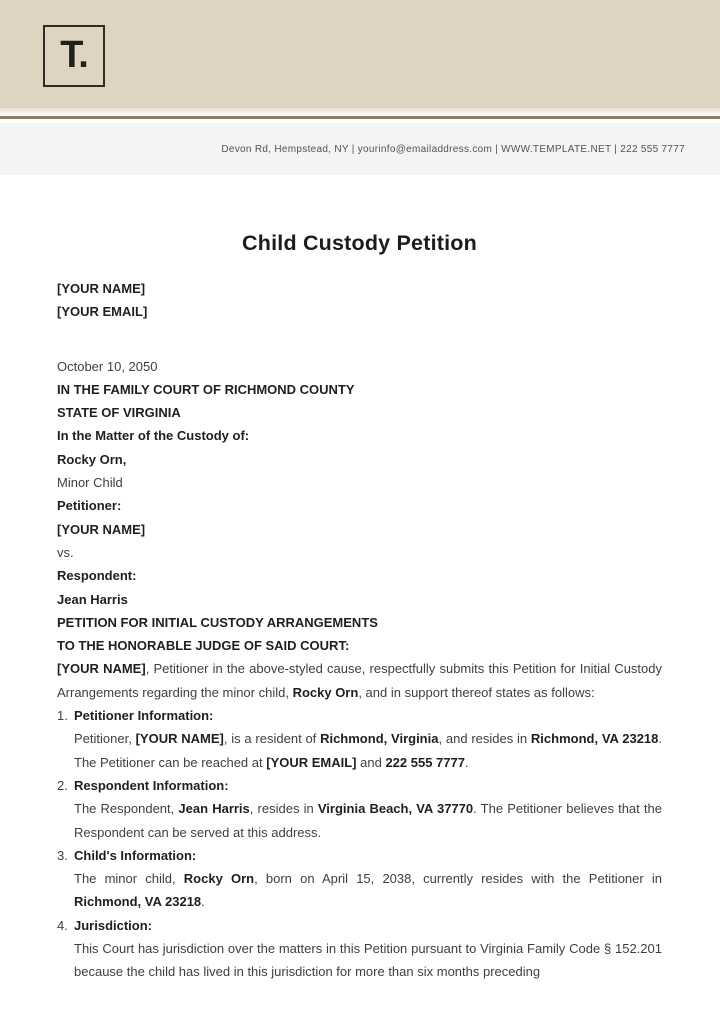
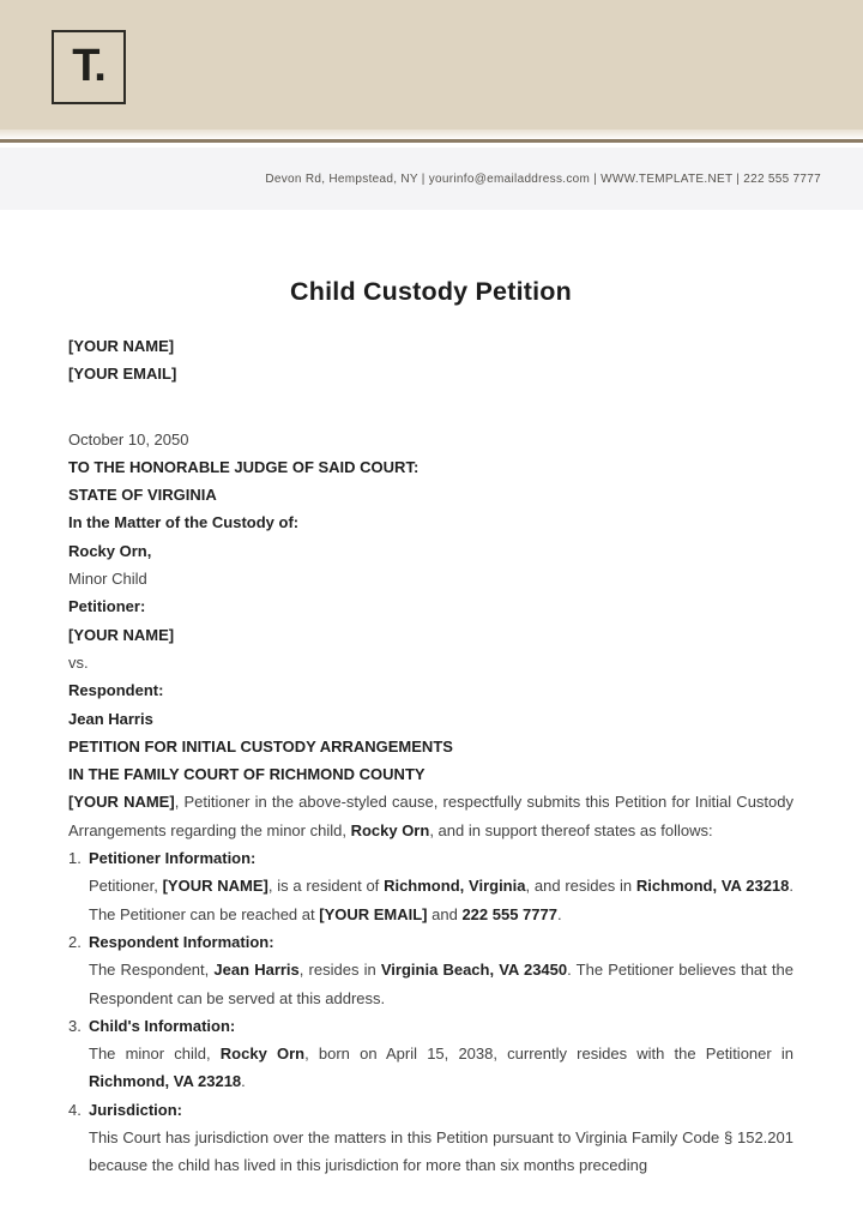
  T.
  Devon Rd, Hempstead, NY | yourinfo@emailaddress.com | WWW.TEMPLATE.NET | 222 555 7777
  Child Custody Petition
  [YOUR NAME]
  [YOUR EMAIL]
  October 10, 2050
- IN THE FAMILY COURT OF RICHMOND COUNTY
+ TO THE HONORABLE JUDGE OF SAID COURT:
  STATE OF VIRGINIA
  In the Matter of the Custody of:
  Rocky Orn,
  Minor Child
  Petitioner:
  [YOUR NAME]
  vs.
  Respondent:
  Jean Harris
  PETITION FOR INITIAL CUSTODY ARRANGEMENTS
- TO THE HONORABLE JUDGE OF SAID COURT:
+ IN THE FAMILY COURT OF RICHMOND COUNTY
  [YOUR NAME], Petitioner in the above-styled cause, respectfully submits this Petition for Initial Custody Arrangements regarding the minor child, Rocky Orn, and in support thereof states as follows:
  1.
  Petitioner Information:
  Petitioner, [YOUR NAME], is a resident of Richmond, Virginia, and resides in Richmond, VA 23218. The Petitioner can be reached at [YOUR EMAIL] and 222 555 7777.
  2.
  Respondent Information:
- The Respondent, Jean Harris, resides in Virginia Beach, VA 37770. The Petitioner believes that the Respondent can be served at this address.
+ The Respondent, Jean Harris, resides in Virginia Beach, VA 23450. The Petitioner believes that the Respondent can be served at this address.
  3.
  Child's Information:
  The minor child, Rocky Orn, born on April 15, 2038, currently resides with the Petitioner in Richmond, VA 23218.
  4.
  Jurisdiction:
  This Court has jurisdiction over the matters in this Petition pursuant to Virginia Family Code § 152.201 because the child has lived in this jurisdiction for more than six months preceding
